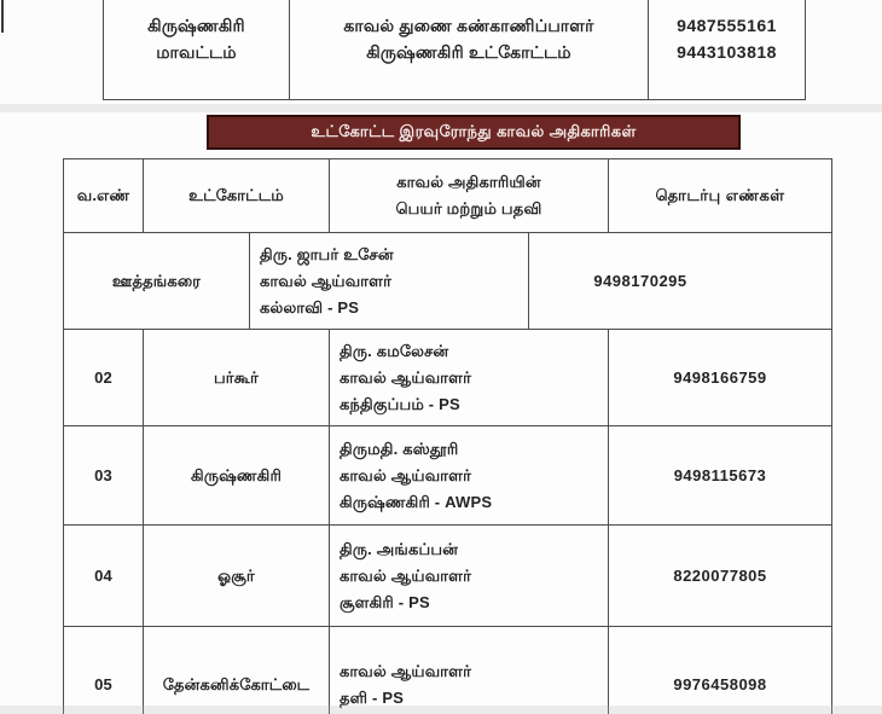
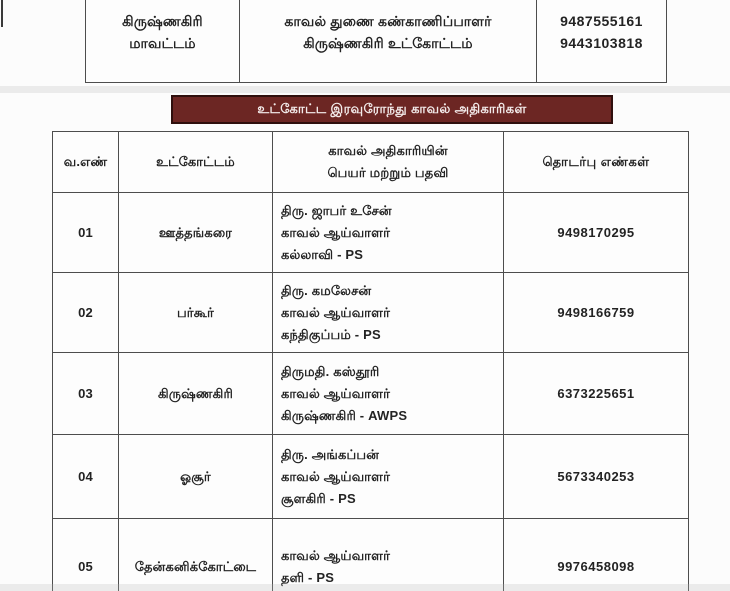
  கிருஷ்ணகிரி
  மாவட்டம்
  காவல் துணை கண்காணிப்பாளர்
  கிருஷ்ணகிரி உட்கோட்டம்
  9487555161
  9443103818
  உட்கோட்ட இரவுரோந்து காவல் அதிகாரிகள்
  வ.எண்
  உட்கோட்டம்
  காவல் அதிகாரியின்
  பெயர் மற்றும் பதவி
  தொடர்பு எண்கள்
+ 01
  ஊத்தங்கரை
  திரு. ஜாபர் உசேன்
  காவல் ஆய்வாளர்
  கல்லாவி - PS
  9498170295
  02
  பர்கூர்
  திரு. கமலேசன்
  காவல் ஆய்வாளர்
  கந்திகுப்பம் - PS
  9498166759
  03
  கிருஷ்ணகிரி
  திருமதி. கஸ்தூரி
  காவல் ஆய்வாளர்
  கிருஷ்ணகிரி - AWPS
- 9498115673
+ 6373225651
  04
  ஓசூர்
  திரு. அங்கப்பன்
  காவல் ஆய்வாளர்
  சூளகிரி - PS
- 8220077805
+ 5673340253
  05
  தேன்கனிக்கோட்டை
  காவல் ஆய்வாளர்
  தளி - PS
  9976458098
